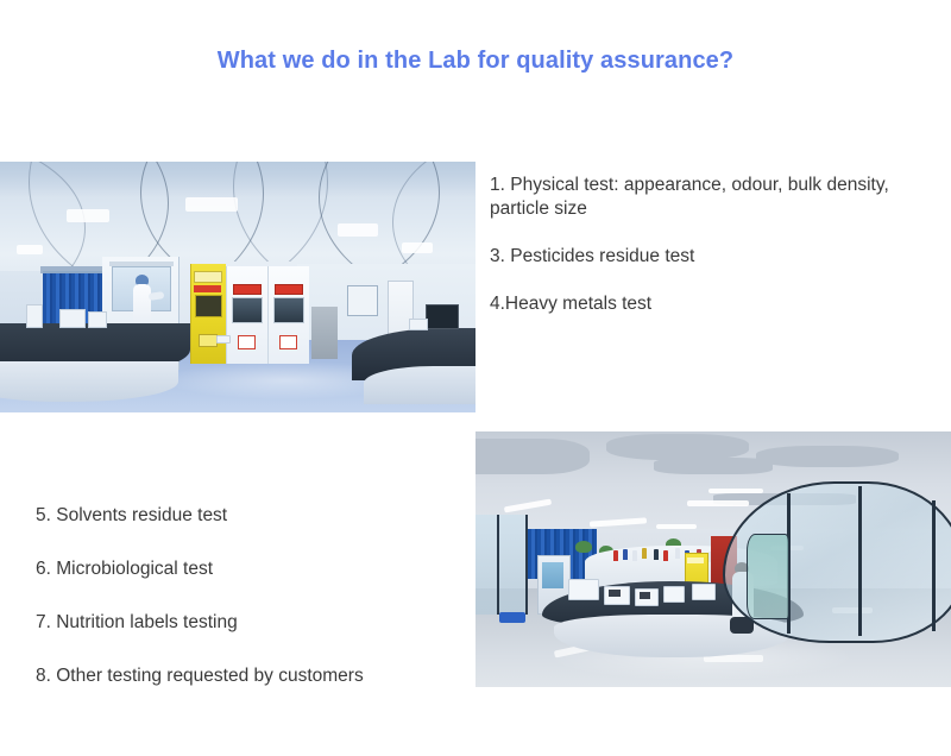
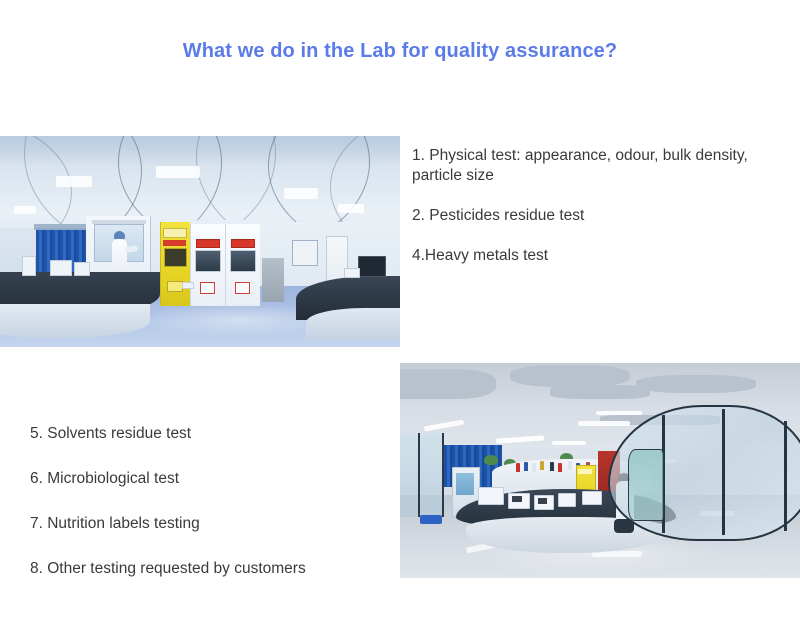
  What we do in the Lab for quality assurance?
  1. Physical test: appearance, odour, bulk density, particle size
- 3. Pesticides residue test
+ 2. Pesticides residue test
  4.Heavy metals test
  5. Solvents residue test
  6. Microbiological test
  7. Nutrition labels testing
  8. Other testing requested by customers
